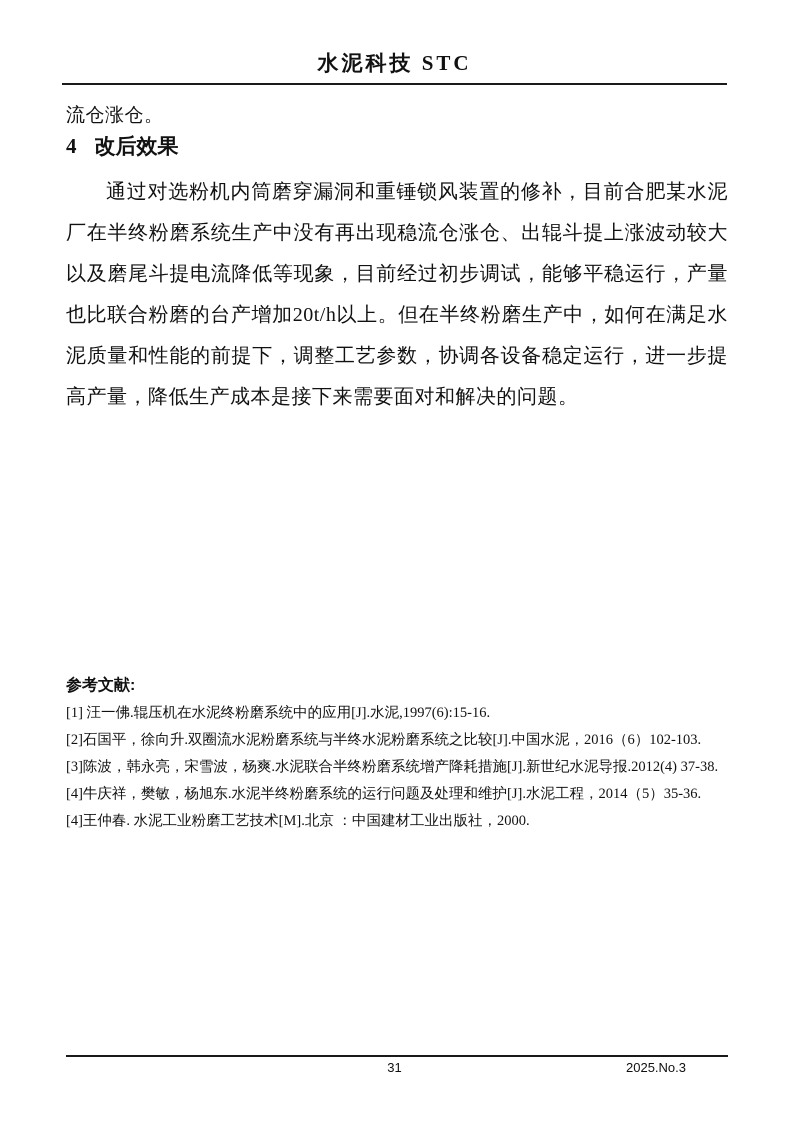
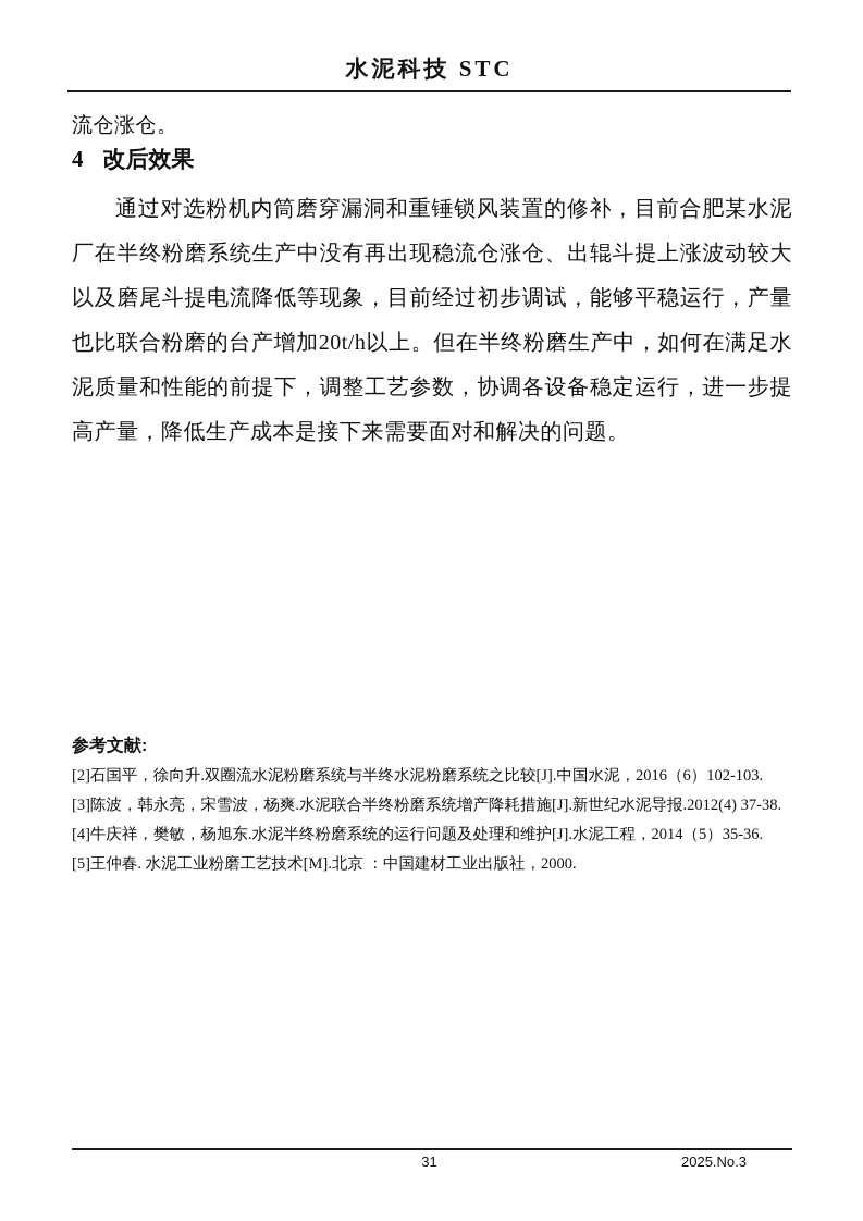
  水泥科技 STC
  流仓涨仓。
  4
  改后效果
  通过对选粉机内筒磨穿漏洞和重锤锁风装置的修补，目前合肥某水泥厂在半终粉磨系统生产中没有再出现稳流仓涨仓、出辊斗提上涨波动较大以及磨尾斗提电流降低等现象，目前经过初步调试，能够平稳运行，产量也比联合粉磨的台产增加20t/h以上。但在半终粉磨生产中，如何在满足水泥质量和性能的前提下，调整工艺参数，协调各设备稳定运行，进一步提高产量，降低生产成本是接下来需要面对和解决的问题。
  参考文献:
- [1] 汪一佛.辊压机在水泥终粉磨系统中的应用[J].水泥,1997(6):15-16.
  [2]石国平，徐向升.双圈流水泥粉磨系统与半终水泥粉磨系统之比较[J].中国水泥，2016（6）102-103.
  [3]陈波，韩永亮，宋雪波，杨爽.水泥联合半终粉磨系统增产降耗措施[J].新世纪水泥导报.2012(4) 37-38.
  [4]牛庆祥，樊敏，杨旭东.水泥半终粉磨系统的运行问题及处理和维护[J].水泥工程，2014（5）35-36.
- [4]王仲春. 水泥工业粉磨工艺技术[M].北京 ：中国建材工业出版社，2000.
+ [5]王仲春. 水泥工业粉磨工艺技术[M].北京 ：中国建材工业出版社，2000.
  31
  2025.No.3
